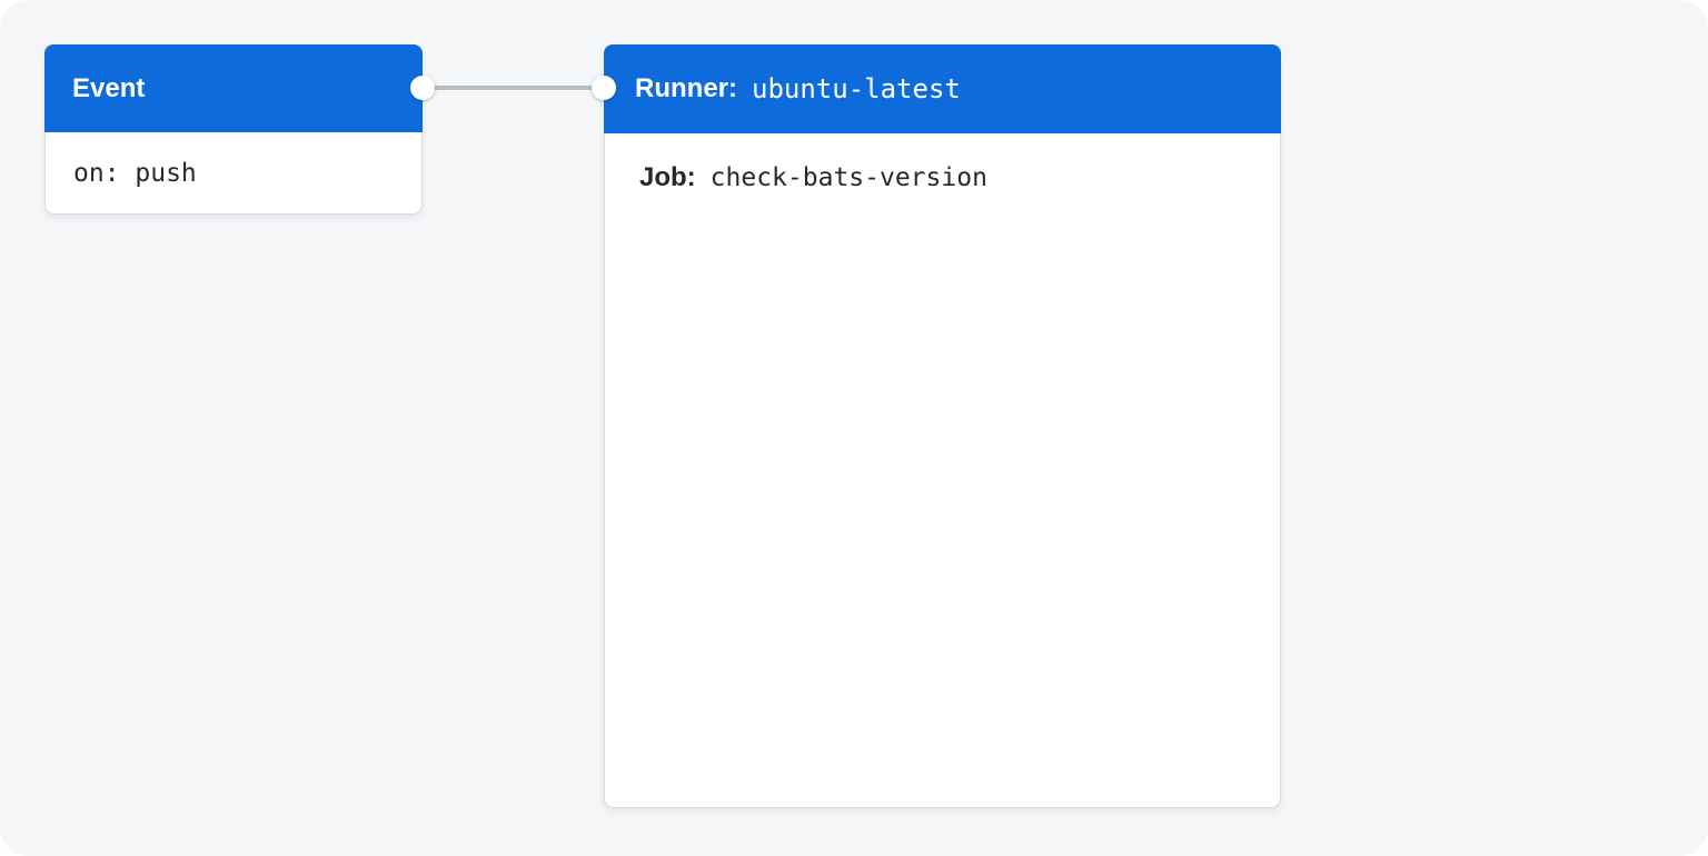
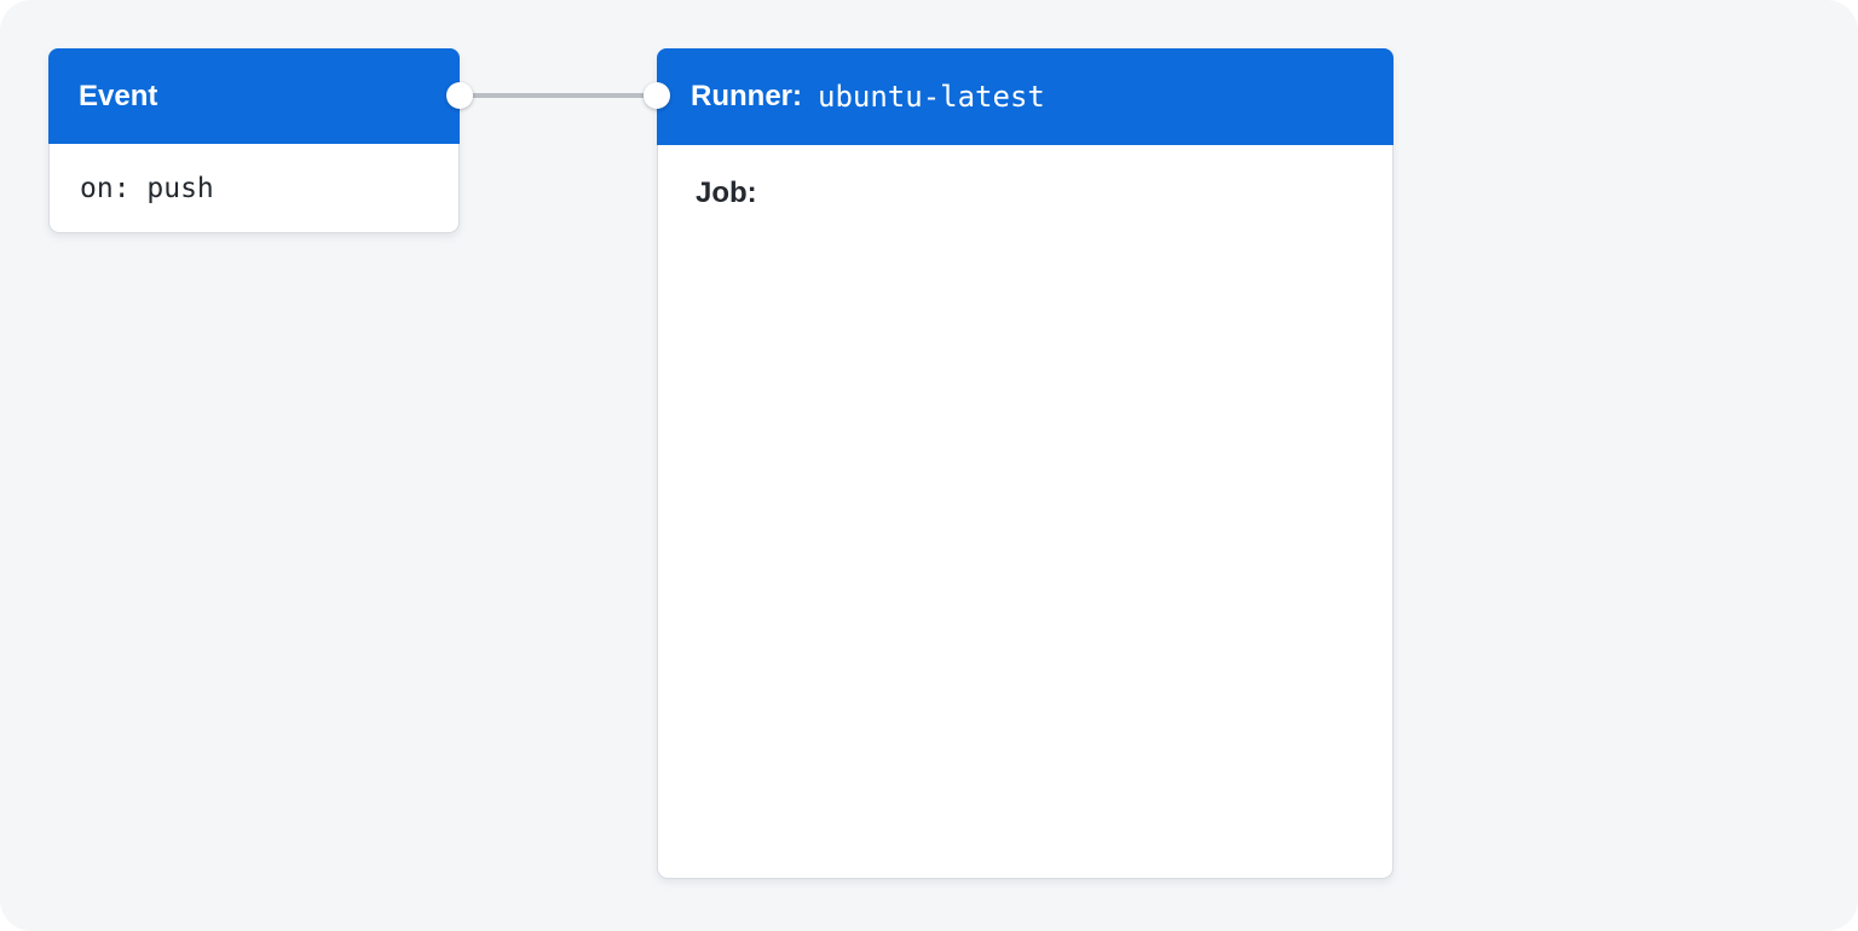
  Event
  on: push
  Runner:
  ubuntu-latest
  Job:
- check-bats-version
